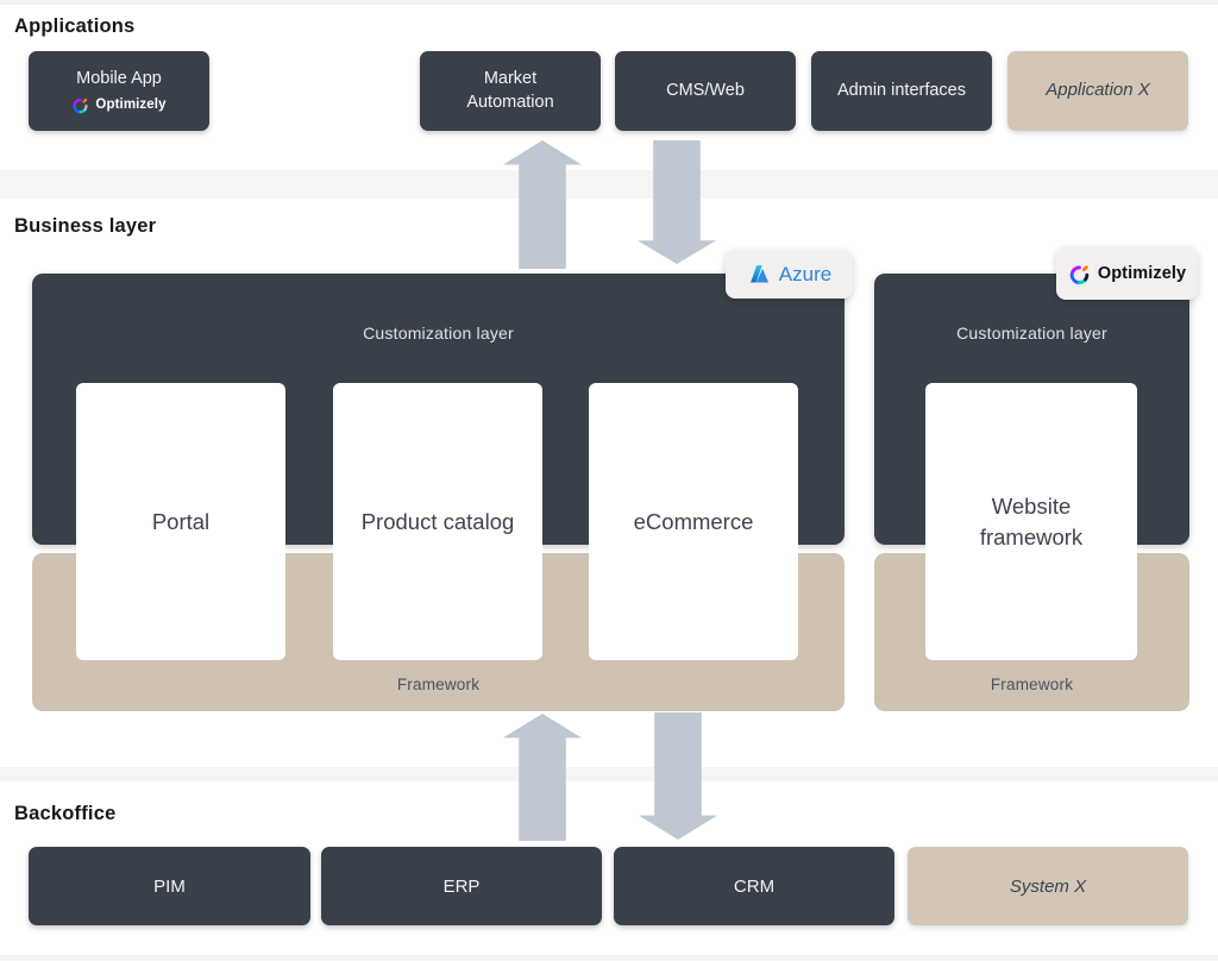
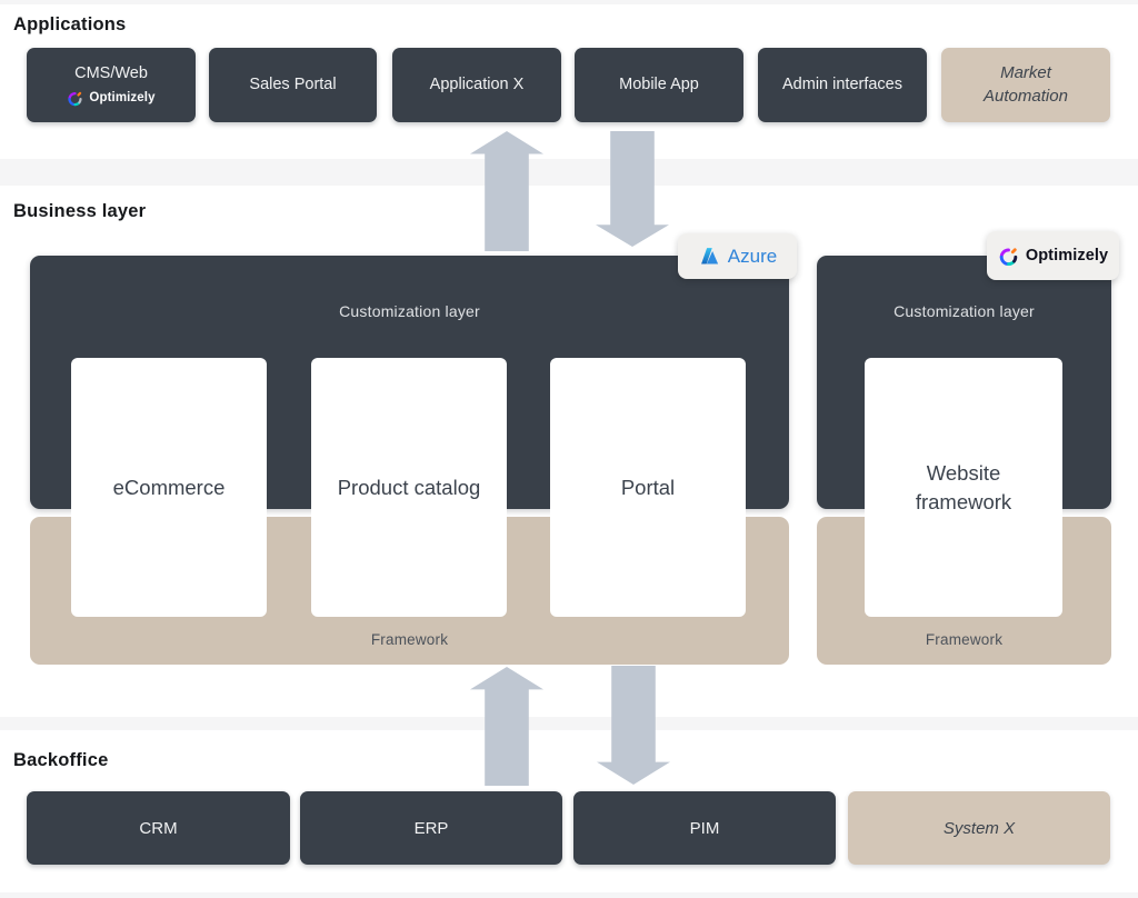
  Applications
  Business layer
  Backoffice
- Mobile App
+ CMS/Web
  Optimizely
+ Sales Portal
- Market Automation
+ Application X
- CMS/Web
+ Mobile App
  Admin interfaces
- Application X
+ Market Automation
  Customization layer
  Framework
- Portal
+ eCommerce
  Product catalog
- eCommerce
+ Portal
  Azure
  Customization layer
  Framework
  Website framework
  Optimizely
- PIM
+ CRM
  ERP
- CRM
+ PIM
  System X
